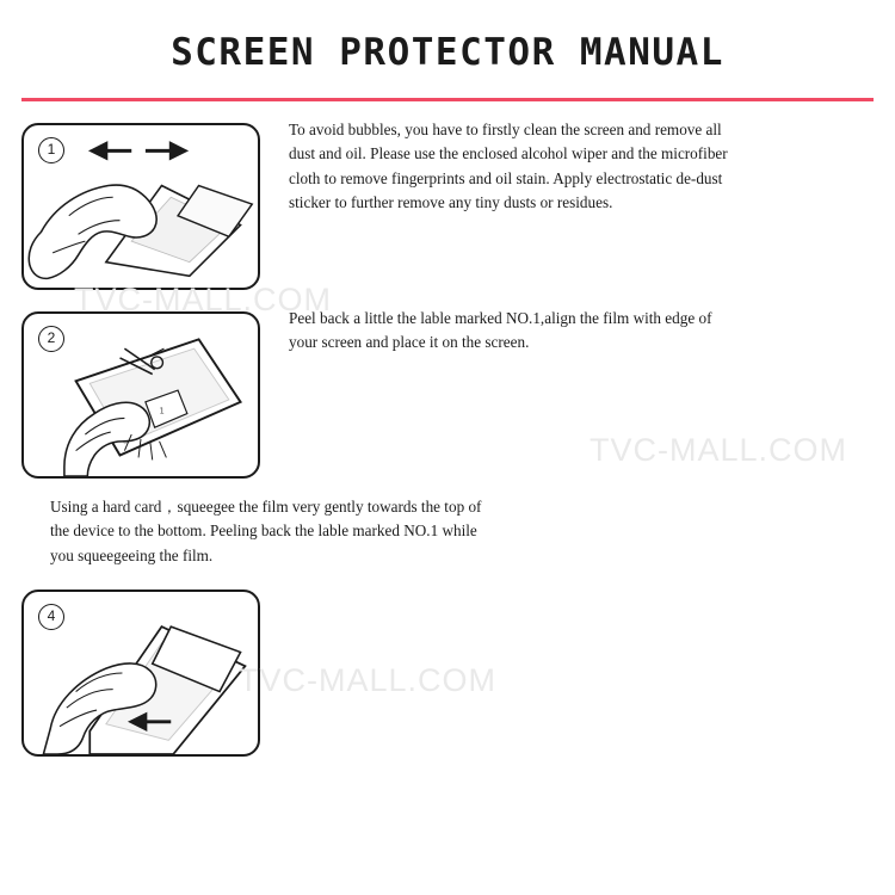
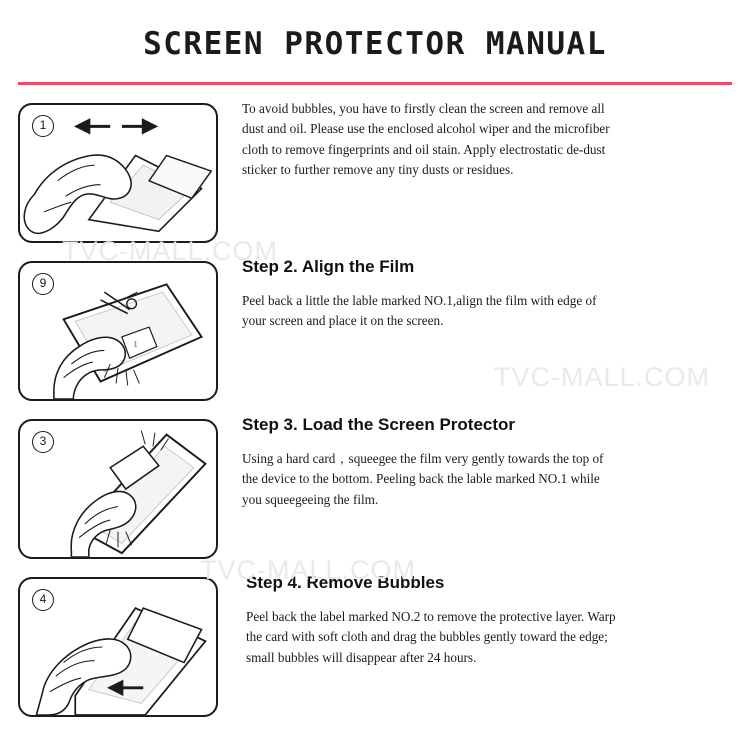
  SCREEN PROTECTOR MANUAL
  1
  To avoid bubbles, you have to firstly clean the screen and remove all dust and oil. Please use the enclosed alcohol wiper and the microfiber cloth to remove fingerprints and oil stain. Apply electrostatic de-dust sticker to further remove any tiny dusts or residues.
- 2
+ 9
  1
+ Step 2. Align the Film
  Peel back a little the lable marked NO.1,align the film with edge of your screen and place it on the screen.
+ 3
+ Step 3. Load the Screen Protector
  Using a hard card，squeegee the film very gently towards the top of the device to the bottom. Peeling back the lable marked NO.1 while you squeegeeing the film.
  4
+ Step 4. Remove Bubbles
+ Peel back the label marked NO.2 to remove the protective layer. Warp the card with soft cloth and drag the bubbles gently toward the edge; small bubbles will disappear after 24 hours.
  TVC-MALL.COM
  TVC-MALL.COM
